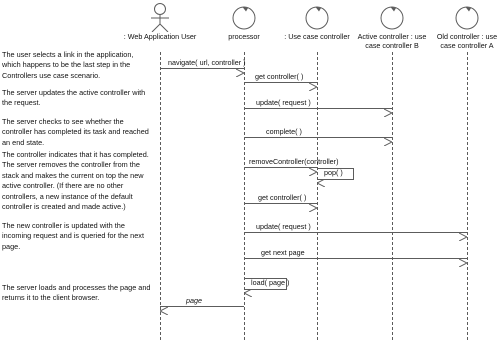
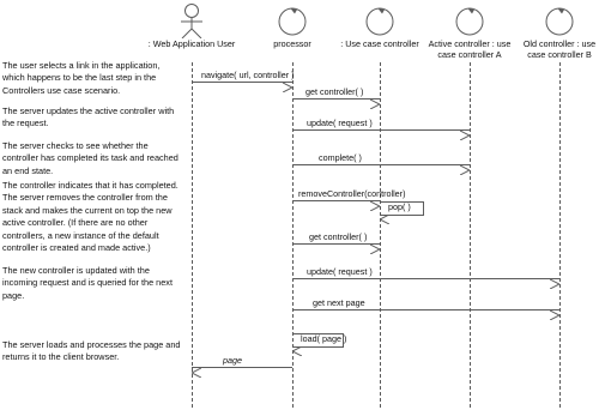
  : Web Application User
  processor
  : Use case controller
  Active controller : use
- case controller B
+ case controller A
  Old controller : use
- case controller A
+ case controller B
  The user selects a link in the application, which happens to be the last step in the Controllers use case scenario.
  The server updates the active controller with the request.
  The server checks to see whether the controller has completed its task and reached an end state.
  The controller indicates that it has completed. The server removes the controller from the stack and makes the current on top the new active controller. (If there are no other controllers, a new instance of the default controller is created and made active.)
  The new controller is updated with the incoming request and is queried for the next page.
  The server loads and processes the page and returns it to the client browser.
  navigate( url, controller )
  get controller( )
  update( request )
  complete( )
  removeController(controller)
  get controller( )
  update( request )
  get next page
  page
  pop( )
  load( page )
